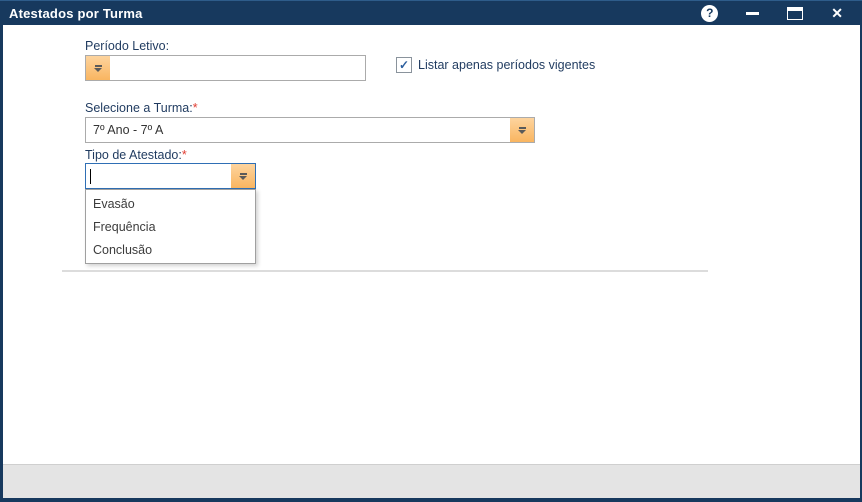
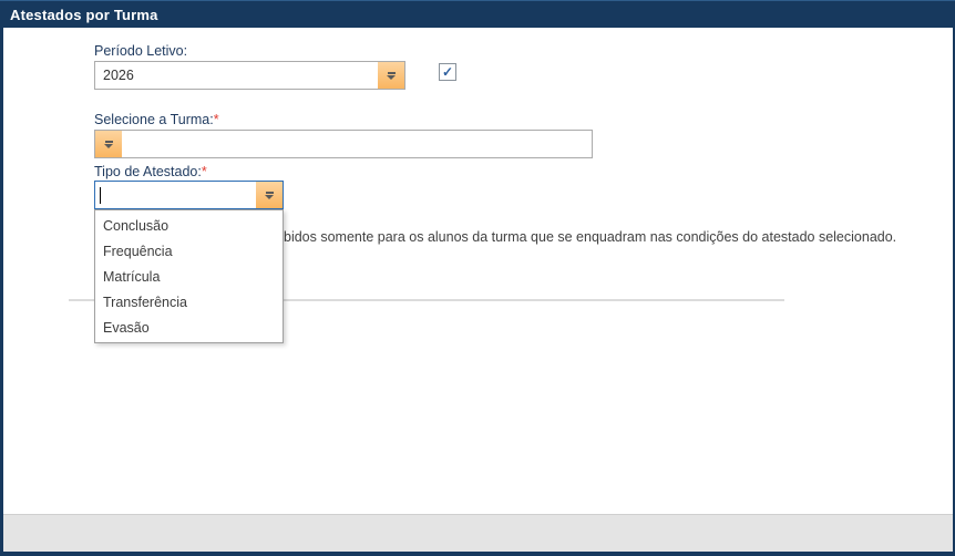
  Atestados por Turma
- ?
- ✕
  Período Letivo:
+ 2026
  ✓
- Listar apenas períodos vigentes
  Selecione a Turma:*
- 7º Ano - 7º A
  Tipo de Atestado:*
+ bidos somente para os alunos da turma que se enquadram nas condições do atestado selecionado.
- Evasão
+ Conclusão
  Frequência
+ Matrícula
+ Transferência
- Conclusão
+ Evasão
